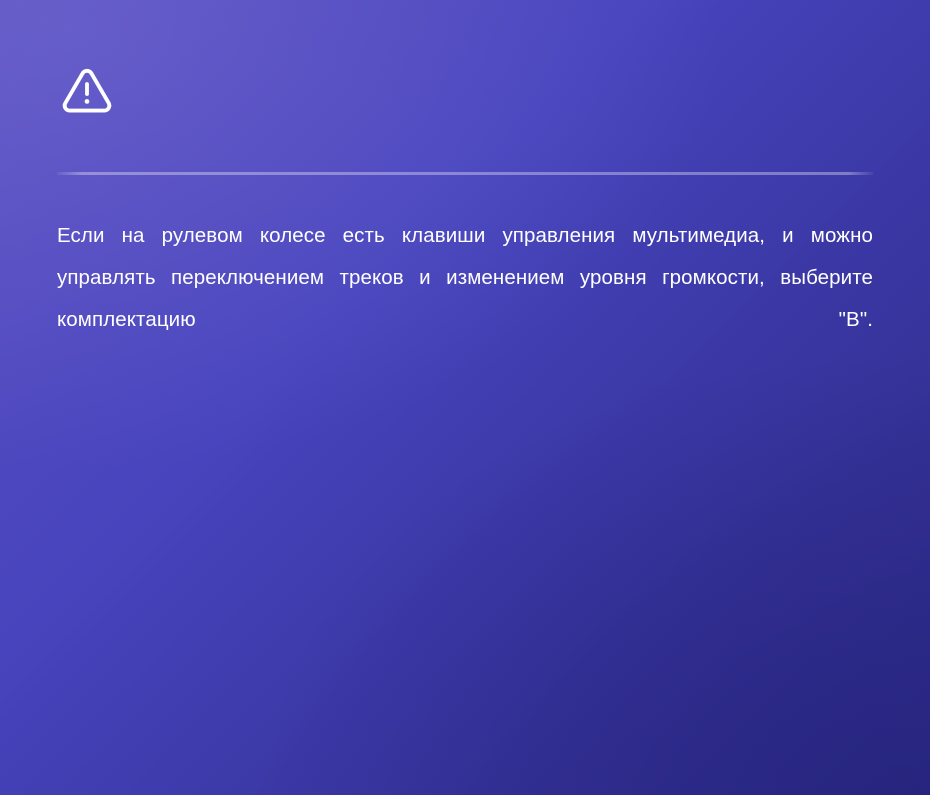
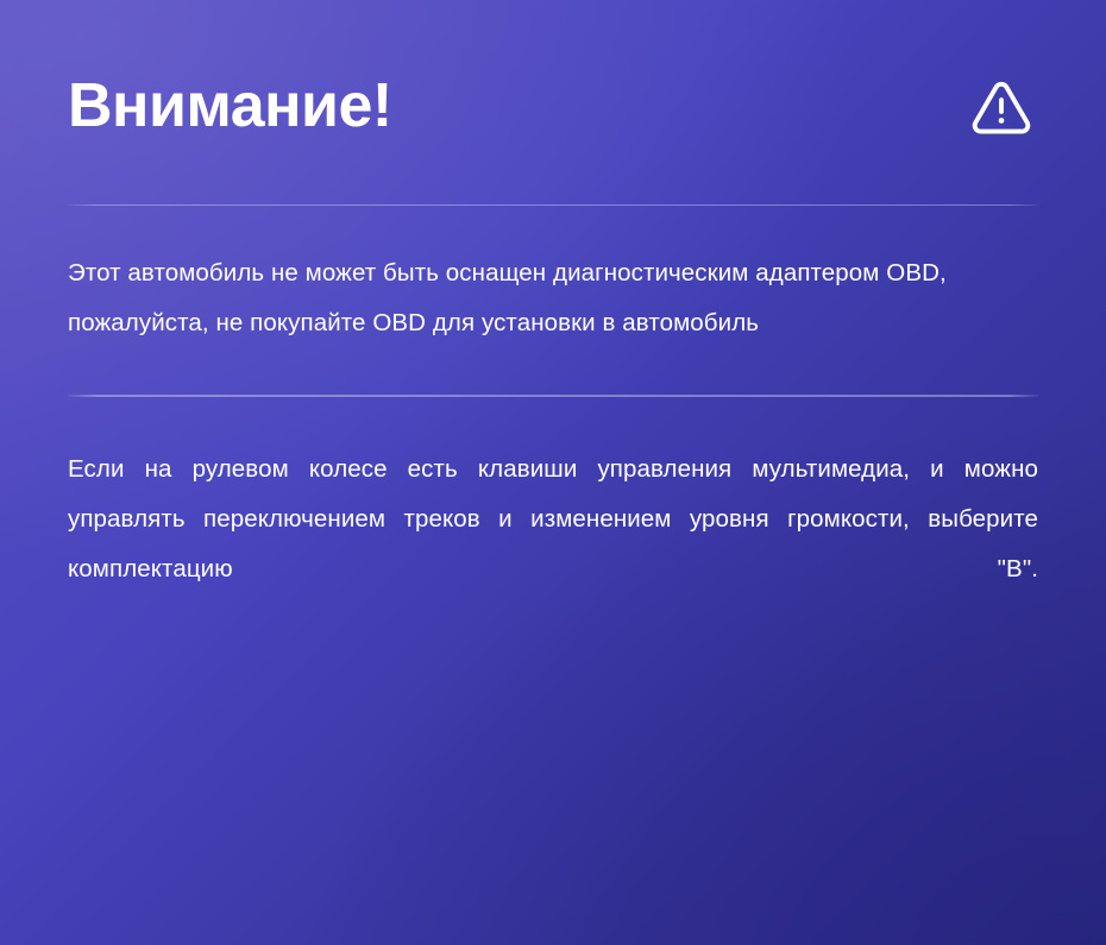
+ Внимание!
+ Этот автомобиль не может быть оснащен диагностическим адаптером OBD, пожалуйста, не покупайте OBD для установки в автомобиль
  Если на рулевом колесе есть клавиши управления мультимедиа, и можно управлять переключением треков и изменением уровня громкости, выберите комплектацию "B".
